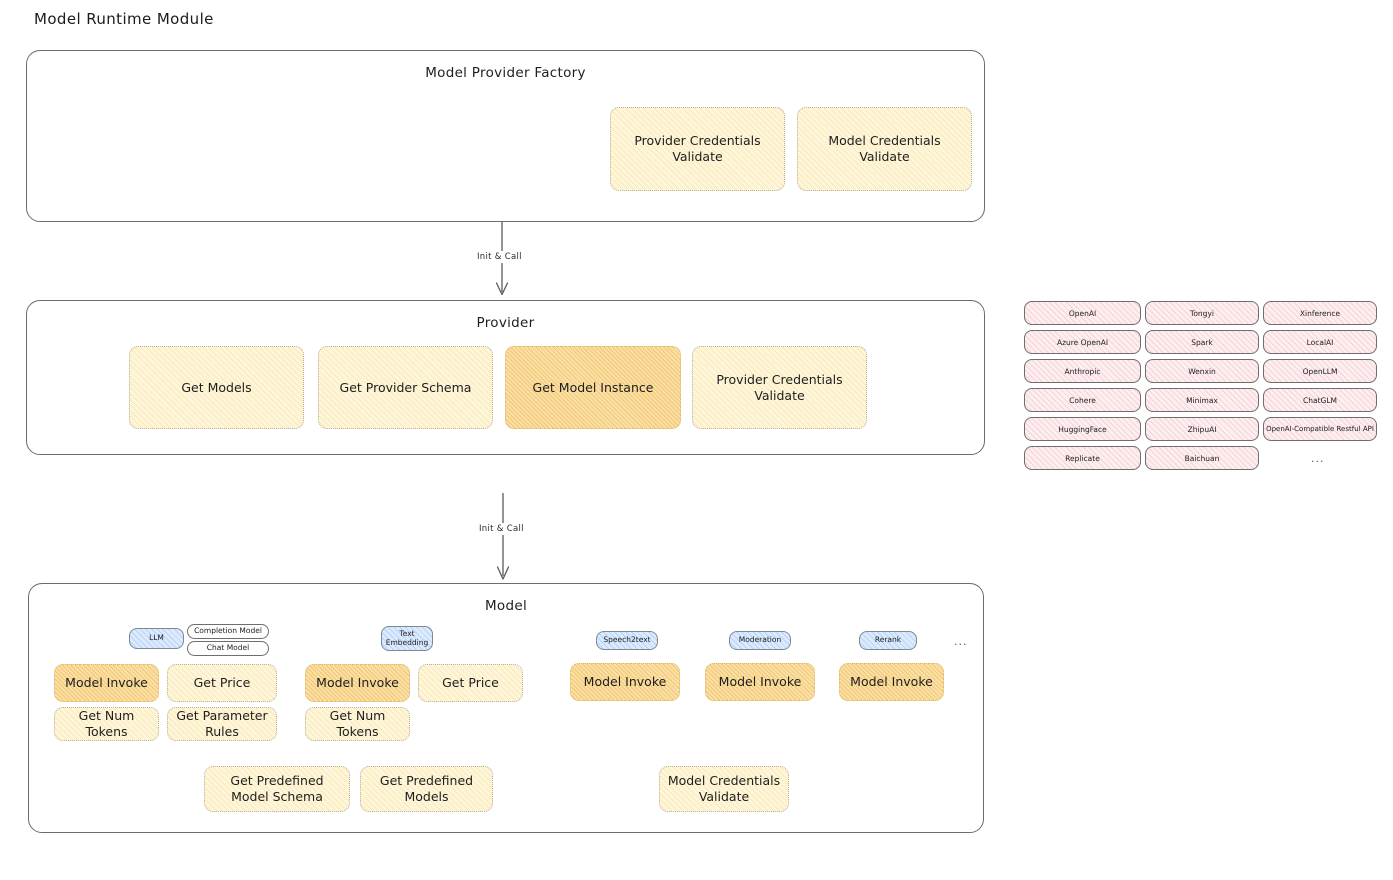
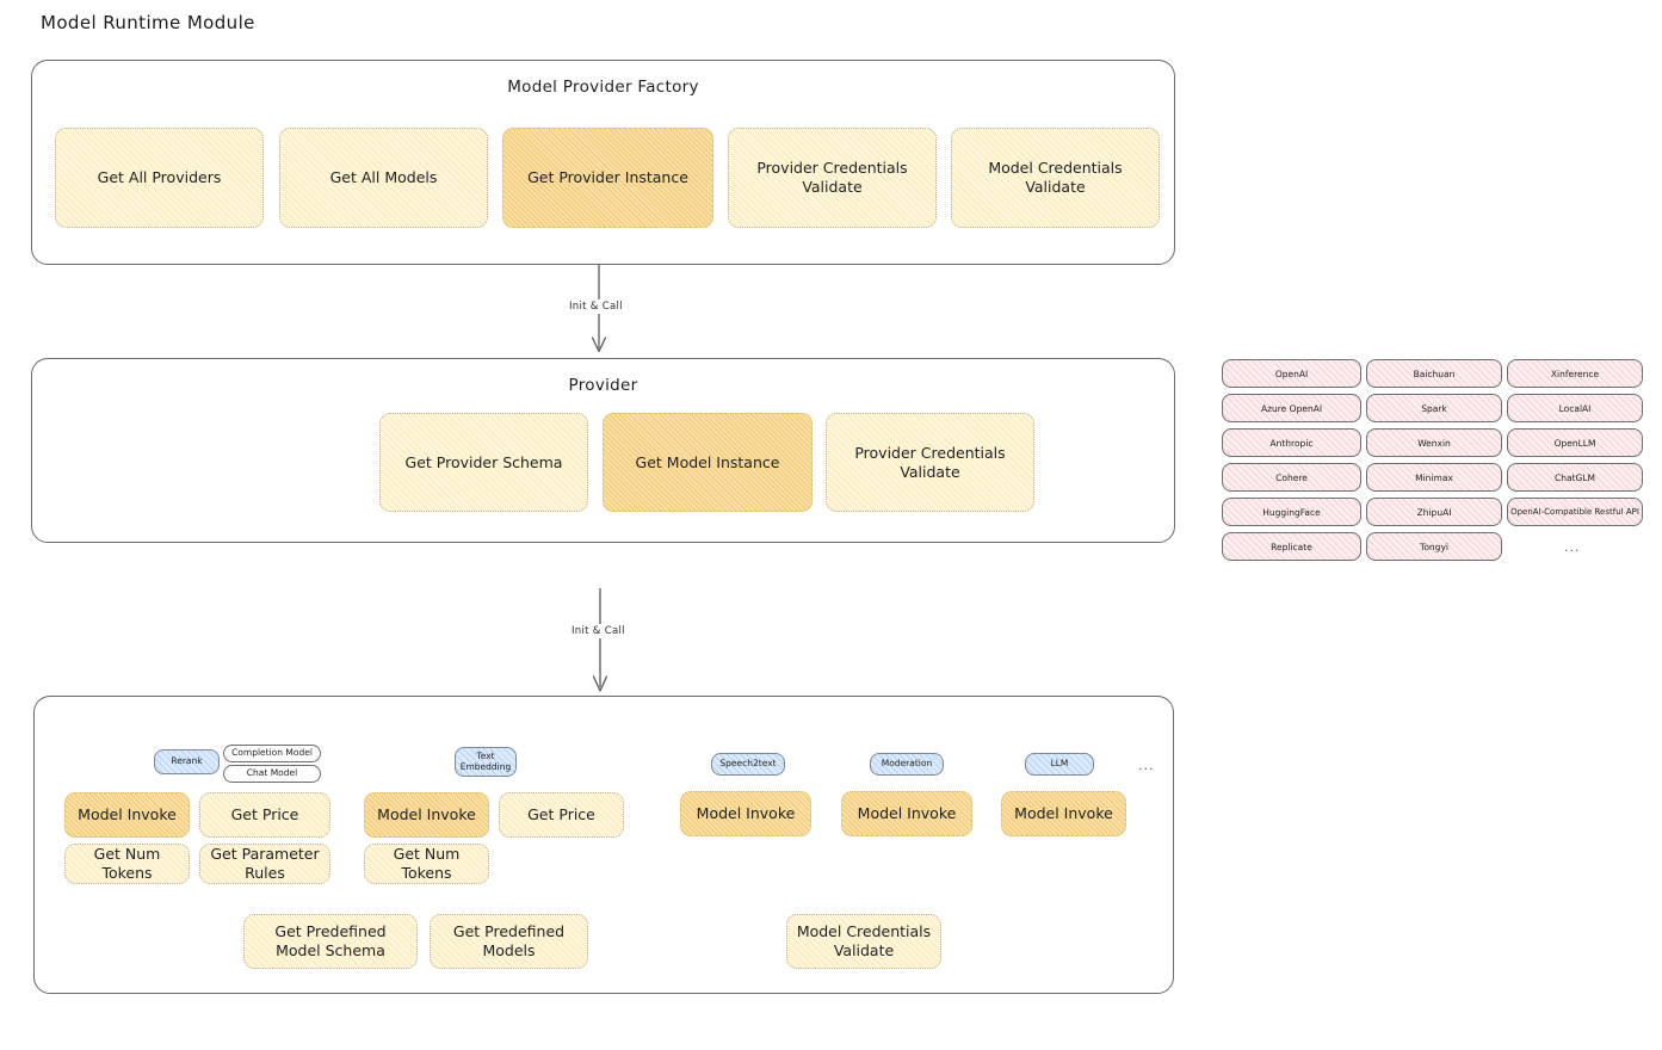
  Model Runtime Module
  Model Provider Factory
+ Get All Providers
+ Get All Models
+ Get Provider Instance
  Provider Credentials Validate
  Model Credentials Validate
  Init & Call
  Provider
- Get Models
  Get Provider Schema
  Get Model Instance
  Provider Credentials Validate
  OpenAI
  Azure OpenAI
  Anthropic
  Cohere
  HuggingFace
  Replicate
- Tongyi
+ Baichuan
  Spark
  Wenxin
  Minimax
  ZhipuAI
- Baichuan
+ Tongyi
  Xinference
  LocalAI
  OpenLLM
  ChatGLM
  OpenAI-Compatible Restful API
  ...
  Init & Call
- Model
- LLM
+ Rerank
  Completion Model
  Chat Model
  Model Invoke
  Get Price
  Get Num Tokens
  Get Parameter Rules
  Text Embedding
  Model Invoke
  Get Price
  Get Num Tokens
  Speech2text
  Model Invoke
  Moderation
  Model Invoke
- Rerank
+ LLM
  Model Invoke
  ...
  Get Predefined Model Schema
  Get Predefined Models
  Model Credentials Validate
